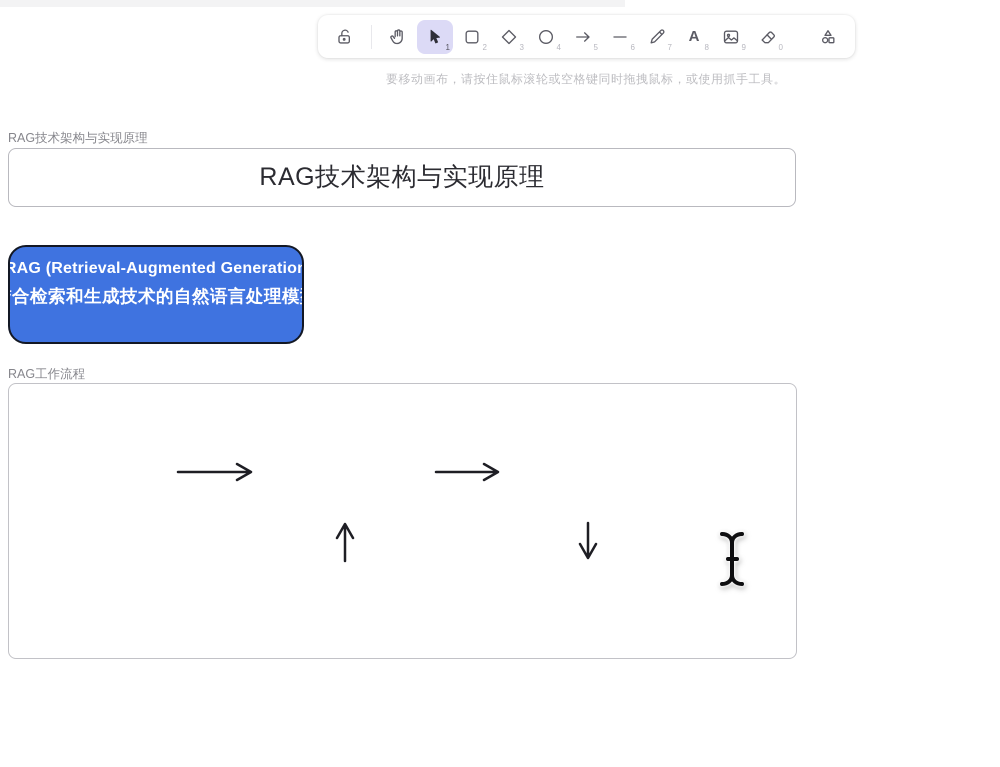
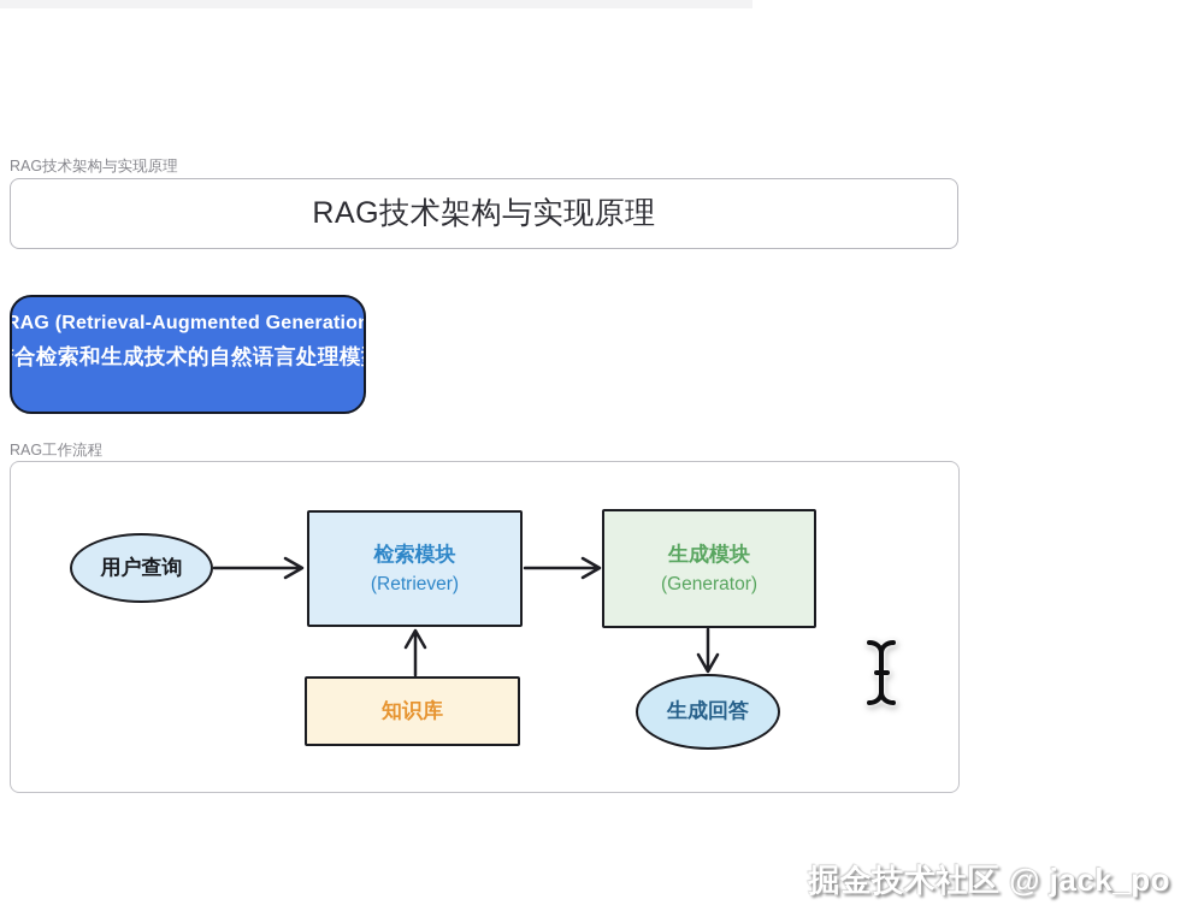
- 1
- 2
- 3
- 4
- 5
- 6
- 7
- A
- 8
- 9
- 0
- 要移动画布，请按住鼠标滚轮或空格键同时拖拽鼠标，或使用抓手工具。
  RAG技术架构与实现原理
  RAG技术架构与实现原理
  RAG (Retrieval-Augmented Generatio
  合检索和生成技术的自然语言处理模
  RAG工作流程
+ 用户查询
+ 检索模块
+ (Retriever)
+ 生成模块
+ (Generator)
+ 知识库
+ 生成回答
+ 掘金技术社区 @ jack_po
